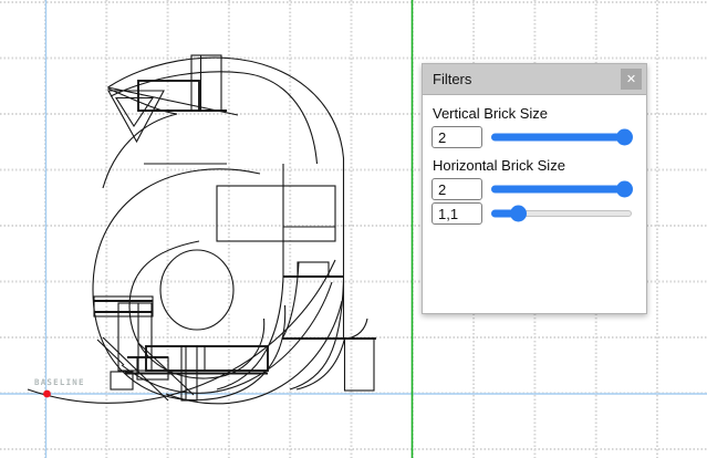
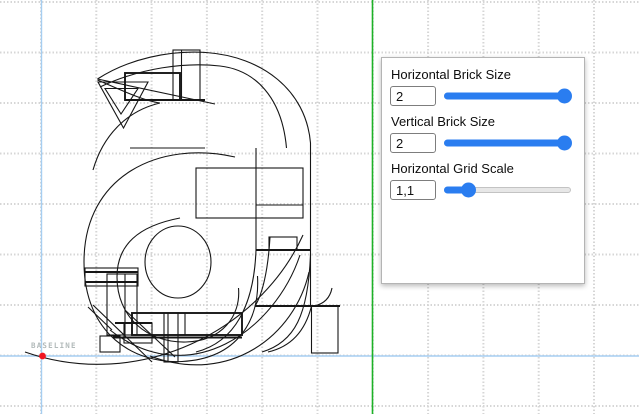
  BASELINE
- Filters
- ✕
- Vertical Brick Size
+ Horizontal Brick Size
  2
- Horizontal Brick Size
+ Vertical Brick Size
  2
+ Horizontal Grid Scale
  1,1
